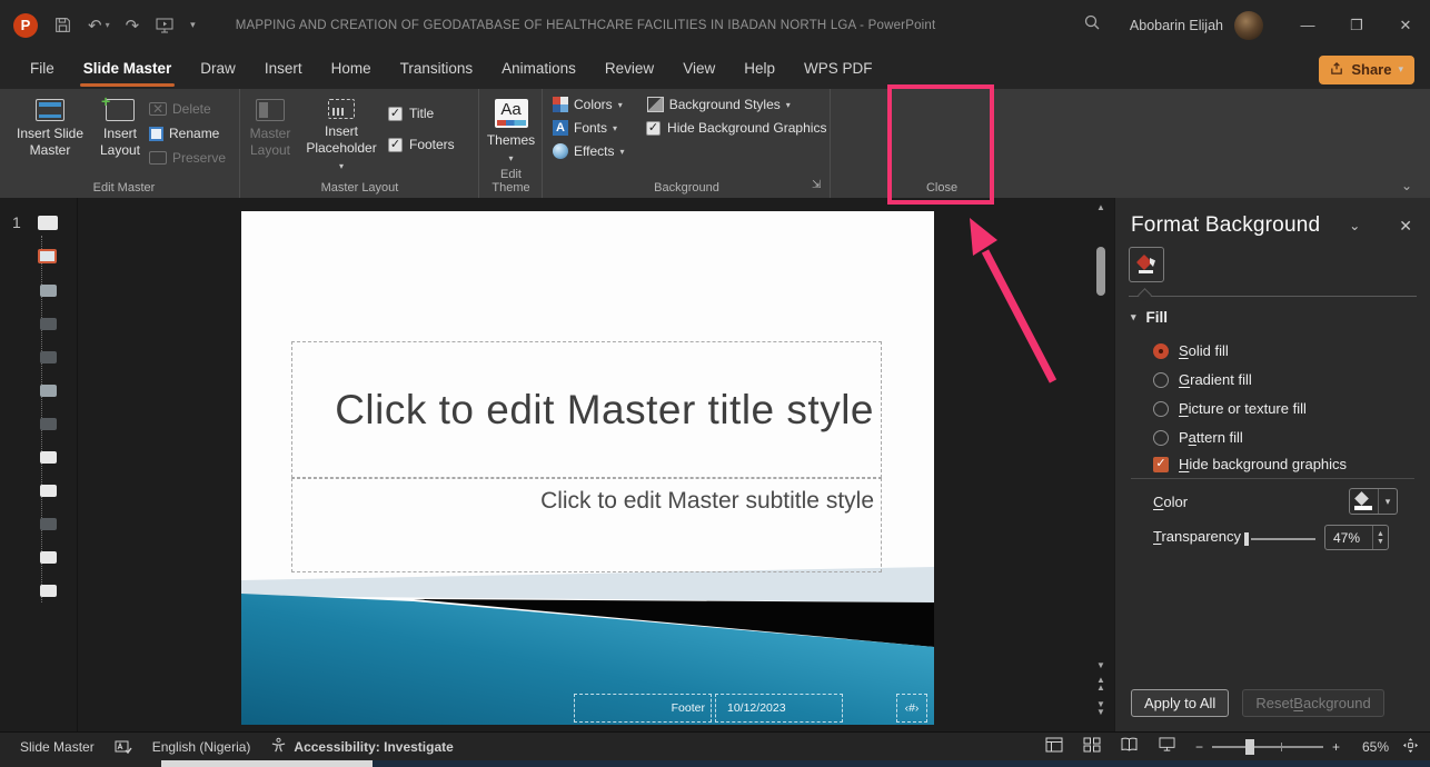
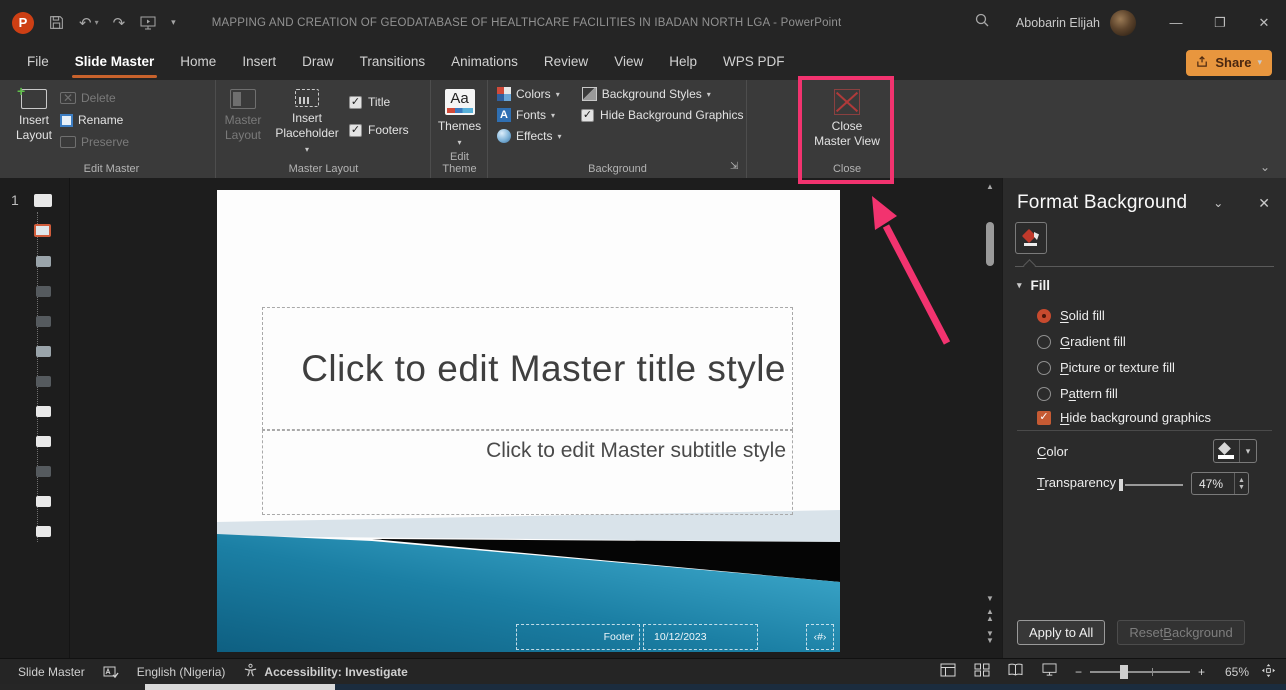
  P
  ↶
  ▾
  ↷
  ▾
  MAPPING AND CREATION OF GEODATABASE OF HEALTHCARE FACILITIES IN IBADAN NORTH LGA - PowerPoint
  Abobarin Elijah
  —
  ❐
  ✕
  File
  Slide Master
- Draw
+ Home
  Insert
- Home
+ Draw
  Transitions
  Animations
  Review
  View
  Help
  WPS PDF
  Share
  ▾
- Insert Slide Master
  +
  Insert Layout
  ✕
  Delete
  Rename
  Preserve
  Edit Master
  Master Layout
  Insert Placeholder ▾
  ✓
  Title
  ✓
  Footers
  Master Layout
  Aa
  Themes
  ▾
  Edit Theme
  Colors
  ▾
  Background Styles
  ▾
  A
  Fonts
  ▾
  ✓
  Hide Background Graphics
  Effects
  ▾
  Background
  ⇲
+ Close Master View
  Close
  ⌄
  1
  Click to edit Master title style
  Click to edit Master subtitle style
  Footer
  10/12/2023
  ‹#›
  ▲
  ▼
  ▲
  ▲
  ▼
  ▼
  Format Background
  ⌄
  ✕
  ▾
  Fill
  Solid fill
  Gradient fill
  Picture or texture fill
  Pattern fill
  ✓
  Hide background graphics
  Color
  ▾
  Transparency
  47%
  Apply to All
  Reset
  B
  ackground
  Slide Master
  English (Nigeria)
  Accessibility: Investigate
  −
  +
  65%
